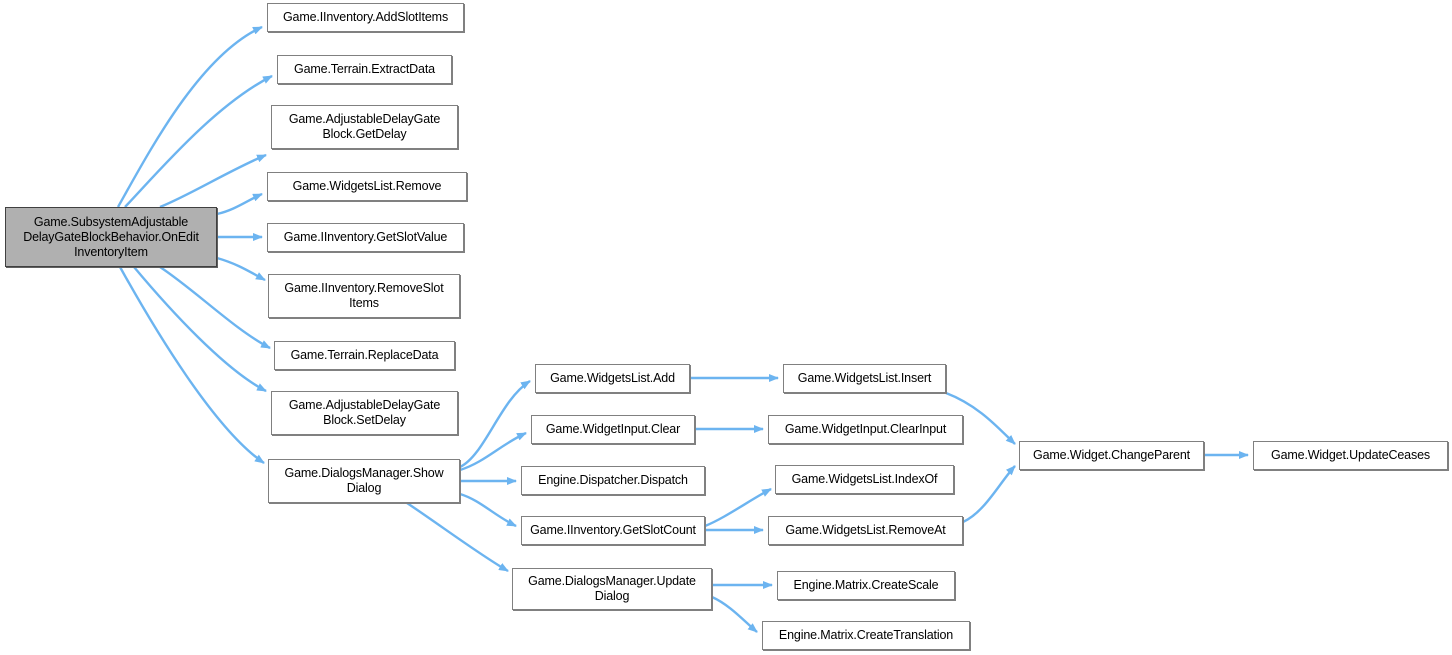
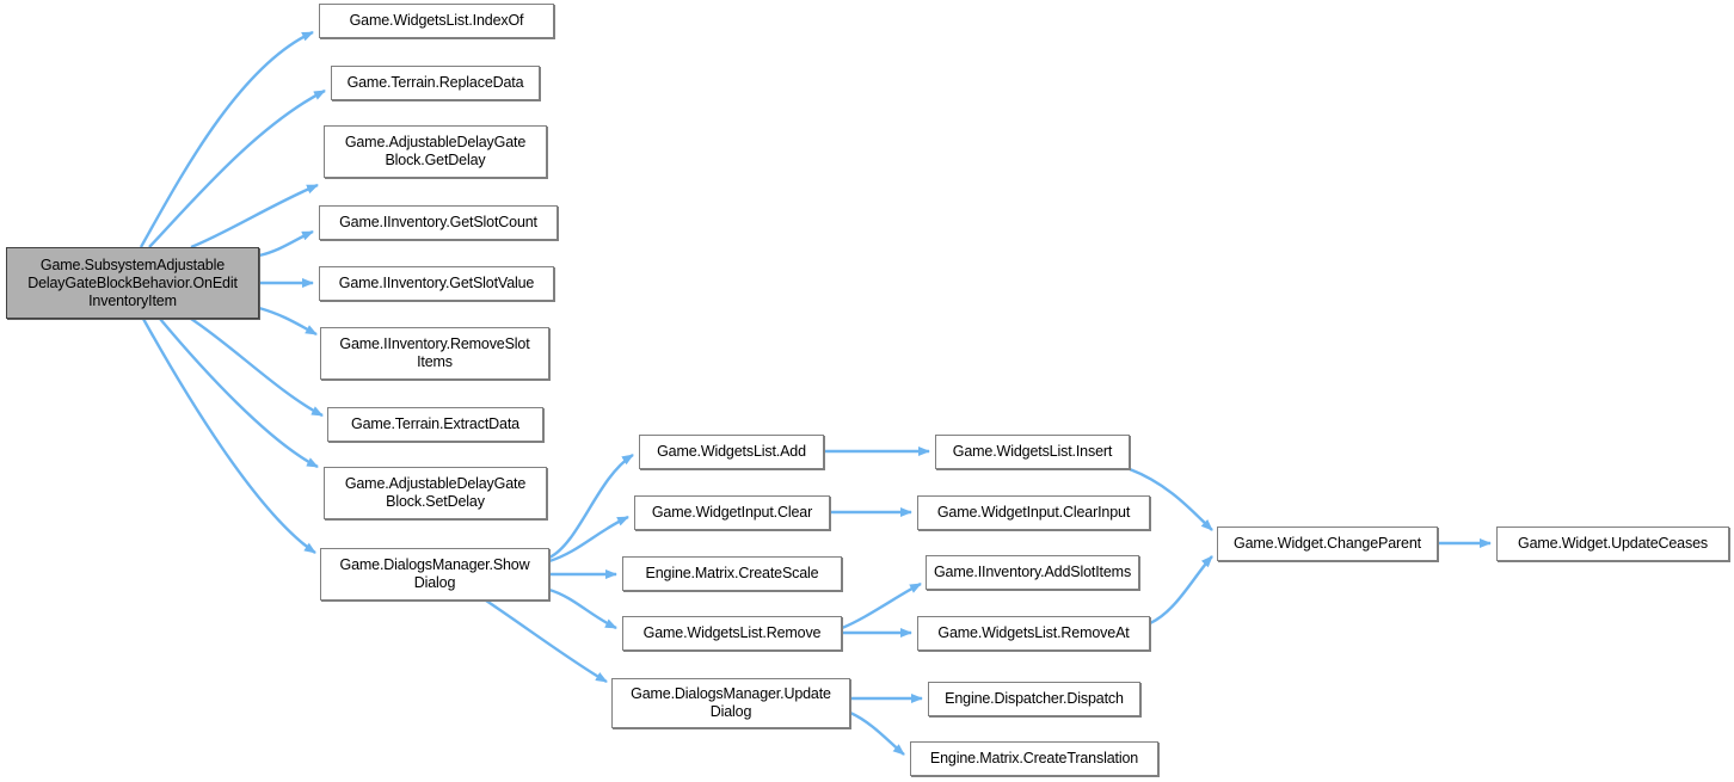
  Game.SubsystemAdjustable
  DelayGateBlockBehavior.OnEdit
  InventoryItem
- Game.IInventory.AddSlotItems
+ Game.WidgetsList.IndexOf
- Game.Terrain.ExtractData
+ Game.Terrain.ReplaceData
  Game.AdjustableDelayGate
  Block.GetDelay
- Game.WidgetsList.Remove
+ Game.IInventory.GetSlotCount
  Game.IInventory.GetSlotValue
  Game.IInventory.RemoveSlot
  Items
- Game.Terrain.ReplaceData
+ Game.Terrain.ExtractData
  Game.AdjustableDelayGate
  Block.SetDelay
  Game.DialogsManager.Show
  Dialog
  Game.WidgetsList.Add
  Game.WidgetInput.Clear
- Engine.Dispatcher.Dispatch
+ Engine.Matrix.CreateScale
- Game.IInventory.GetSlotCount
+ Game.WidgetsList.Remove
  Game.DialogsManager.Update
  Dialog
  Game.WidgetsList.Insert
  Game.WidgetInput.ClearInput
- Game.WidgetsList.IndexOf
+ Game.IInventory.AddSlotItems
  Game.WidgetsList.RemoveAt
- Engine.Matrix.CreateScale
+ Engine.Dispatcher.Dispatch
  Engine.Matrix.CreateTranslation
  Game.Widget.ChangeParent
  Game.Widget.UpdateCeases
